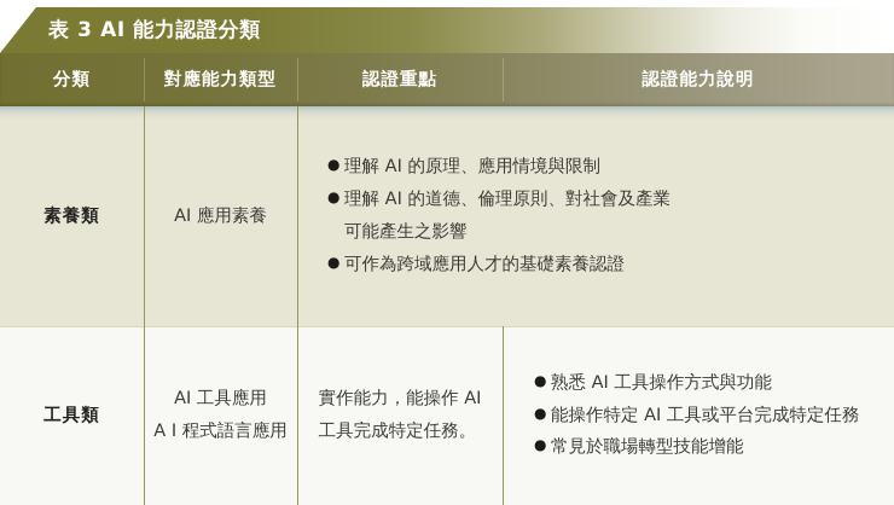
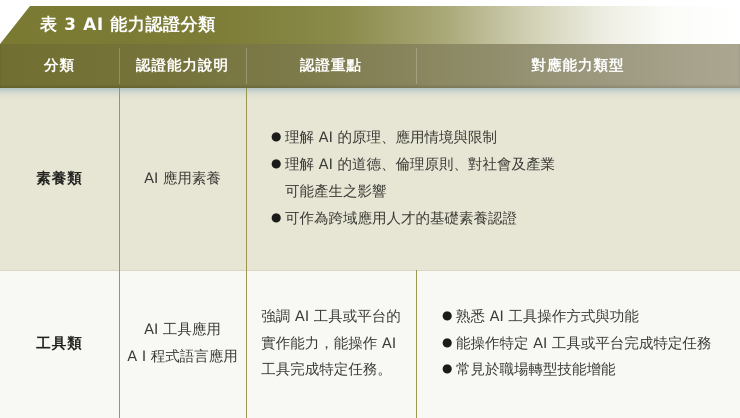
  表 3 AI 能力認證分類
  分類
- 對應能力類型
+ 認證能力說明
  認證重點
- 認證能力說明
+ 對應能力類型
  素養類
  AI 應用素養
  ●
  理解 AI 的原理、應用情境與限制
  ●
  理解 AI 的道德、倫理原則、對社會及產業
  可能產生之影響
  ●
  可作為跨域應用人才的基礎素養認證
  工具類
  AI 工具應用
  A I 程式語言應用
+ 強調 AI 工具或平台的
  實作能力，能操作 AI
  工具完成特定任務。
  ●
  熟悉 AI 工具操作方式與功能
  ●
  能操作特定 AI 工具或平台完成特定任務
  ●
  常見於職場轉型技能增能
